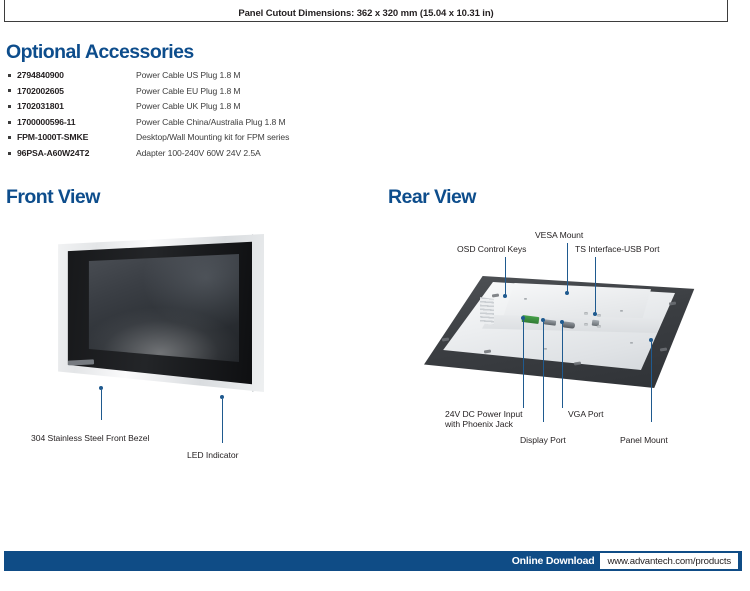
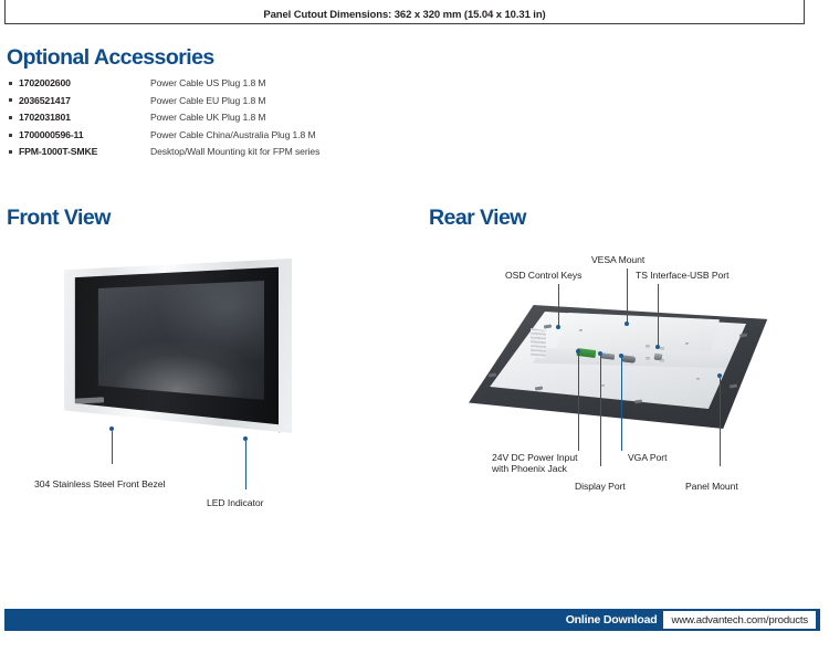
  Panel Cutout Dimensions: 362 x 320 mm (15.04 x 10.31 in)
  Optional Accessories
- 2794840900
+ 1702002600
  Power Cable US Plug 1.8 M
- 1702002605
+ 2036521417
  Power Cable EU Plug 1.8 M
  1702031801
  Power Cable UK Plug 1.8 M
  1700000596-11
  Power Cable China/Australia Plug 1.8 M
  FPM-1000T-SMKE
  Desktop/Wall Mounting kit for FPM series
- 96PSA-A60W24T2
- Adapter 100-240V 60W 24V 2.5A
  Front View
  304 Stainless Steel Front Bezel
  LED Indicator
  Rear View
  VESA Mount
  OSD Control Keys
  TS Interface-USB Port
  24V DC Power Input
  with Phoenix Jack
  VGA Port
  Display Port
  Panel Mount
  Online Download
  www.advantech.com/products
